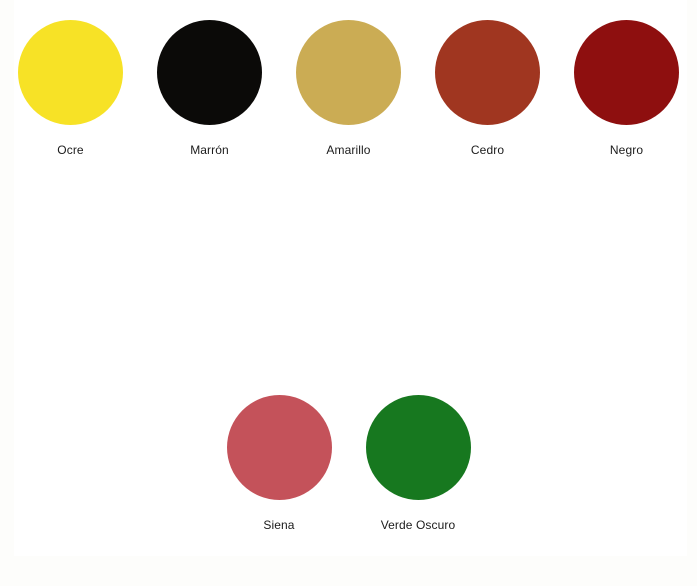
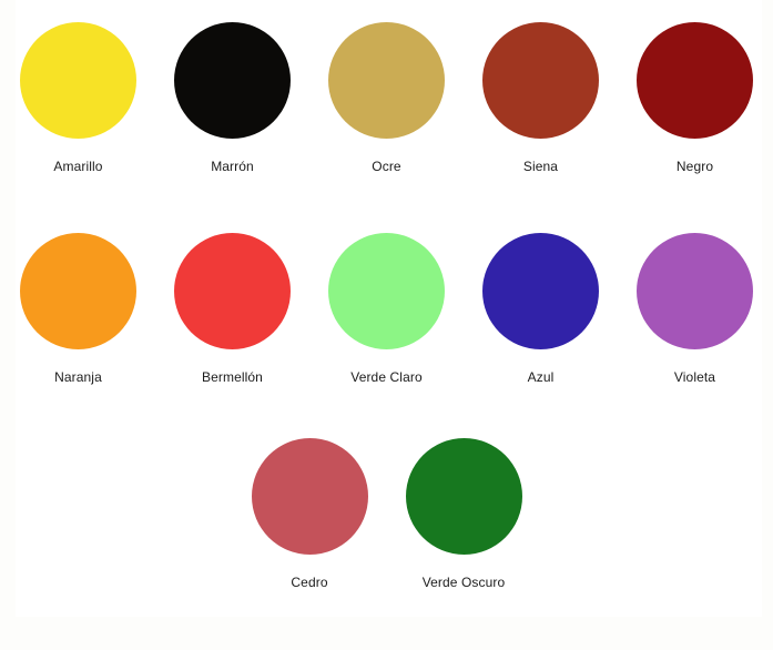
- Ocre
+ Amarillo
  Marrón
- Amarillo
+ Ocre
- Cedro
+ Siena
  Negro
+ Naranja
+ Bermellón
+ Verde Claro
+ Azul
+ Violeta
- Siena
+ Cedro
  Verde Oscuro
